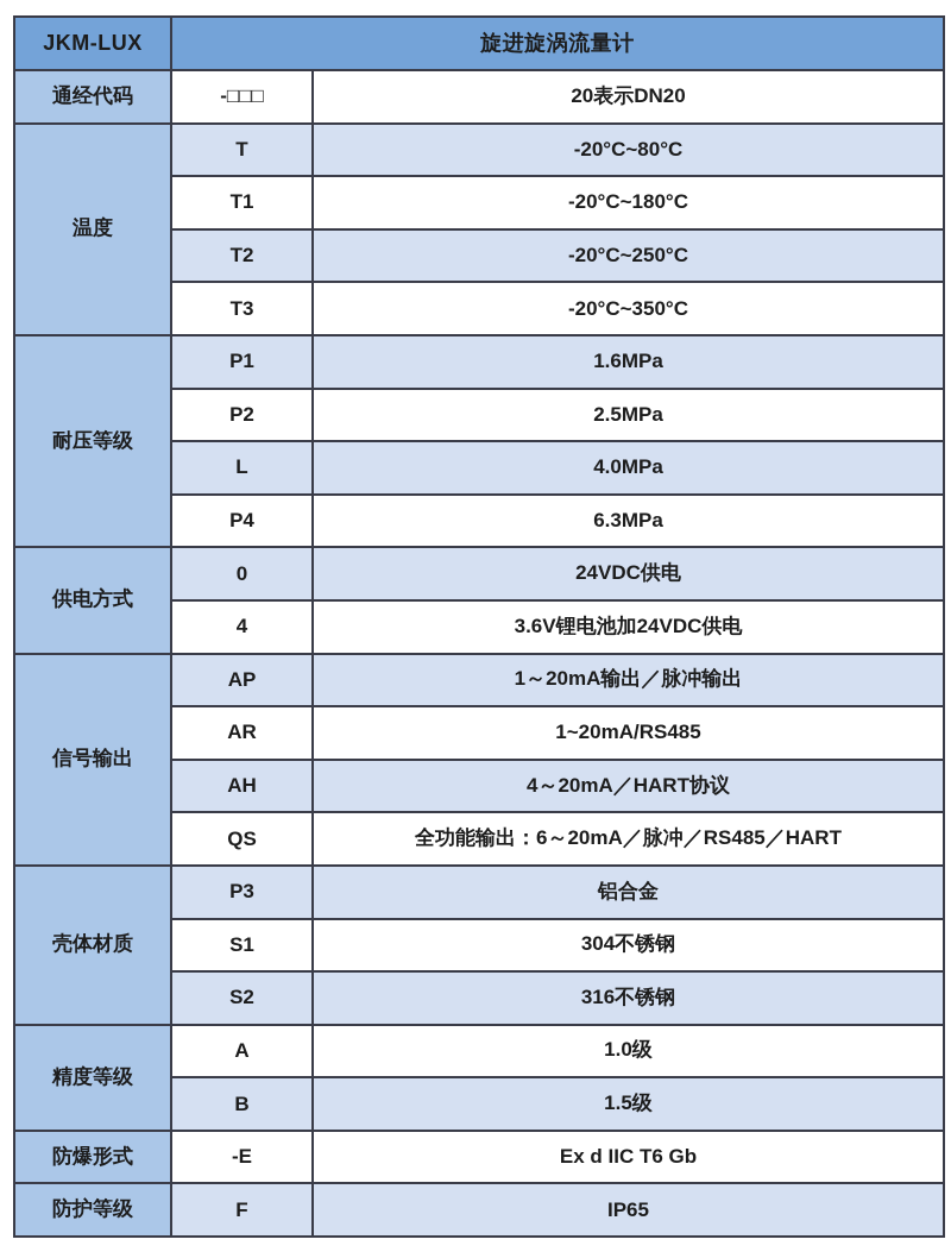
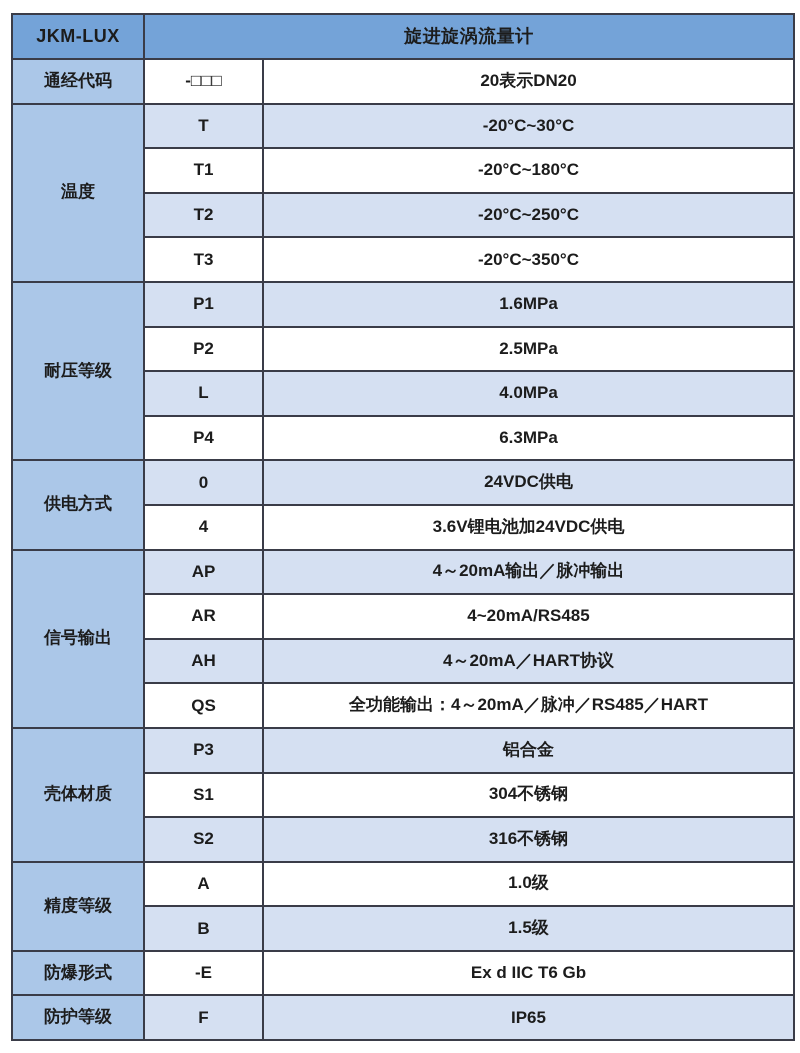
  JKM-LUX	旋进旋涡流量计
  通经代码	-□□□	20表示DN20
- 温度	T	-20°C~80°C
+ 温度	T	-20°C~30°C
  T1	-20°C~180°C
  T2	-20°C~250°C
  T3	-20°C~350°C
  耐压等级	P1	1.6MPa
  P2	2.5MPa
  L	4.0MPa
  P4	6.3MPa
  供电方式	0	24VDC供电
  4	3.6V锂电池加24VDC供电
- 信号输出	AP	1～20mA输出／脉冲输出
+ 信号输出	AP	4～20mA输出／脉冲输出
- AR	1~20mA/RS485
+ AR	4~20mA/RS485
  AH	4～20mA／HART协议
- QS	全功能输出：6～20mA／脉冲／RS485／HART
+ QS	全功能输出：4～20mA／脉冲／RS485／HART
  壳体材质	P3	铝合金
  S1	304不锈钢
  S2	316不锈钢
  精度等级	A	1.0级
  B	1.5级
  防爆形式	-E	Ex d IIC T6 Gb
  防护等级	F	IP65
